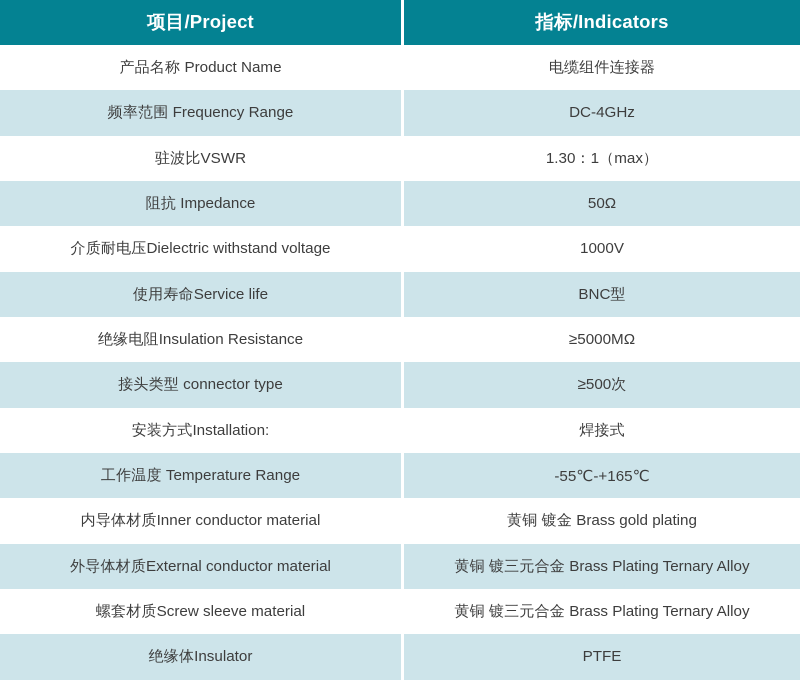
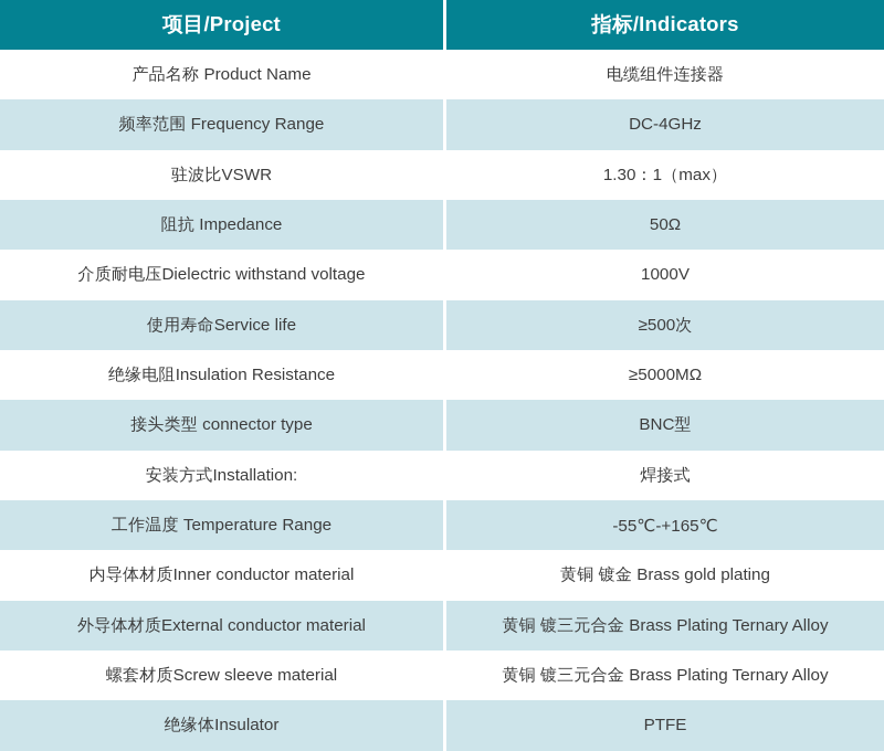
  项目/Project
  指标/Indicators
  产品名称 Product Name
  电缆组件连接器
  频率范围 Frequency Range
  DC-4GHz
  驻波比VSWR
  1.30：1（max）
  阻抗 Impedance
  50Ω
  介质耐电压Dielectric withstand voltage
  1000V
  使用寿命Service life
- BNC型
+ ≥500次
  绝缘电阻Insulation Resistance
  ≥5000MΩ
  接头类型 connector type
- ≥500次
+ BNC型
  安装方式Installation:
  焊接式
  工作温度 Temperature Range
  -55℃-+165℃
  内导体材质Inner conductor material
  黄铜 镀金 Brass gold plating
  外导体材质External conductor material
  黄铜 镀三元合金 Brass Plating Ternary Alloy
  螺套材质Screw sleeve material
  黄铜 镀三元合金 Brass Plating Ternary Alloy
  绝缘体Insulator
  PTFE
